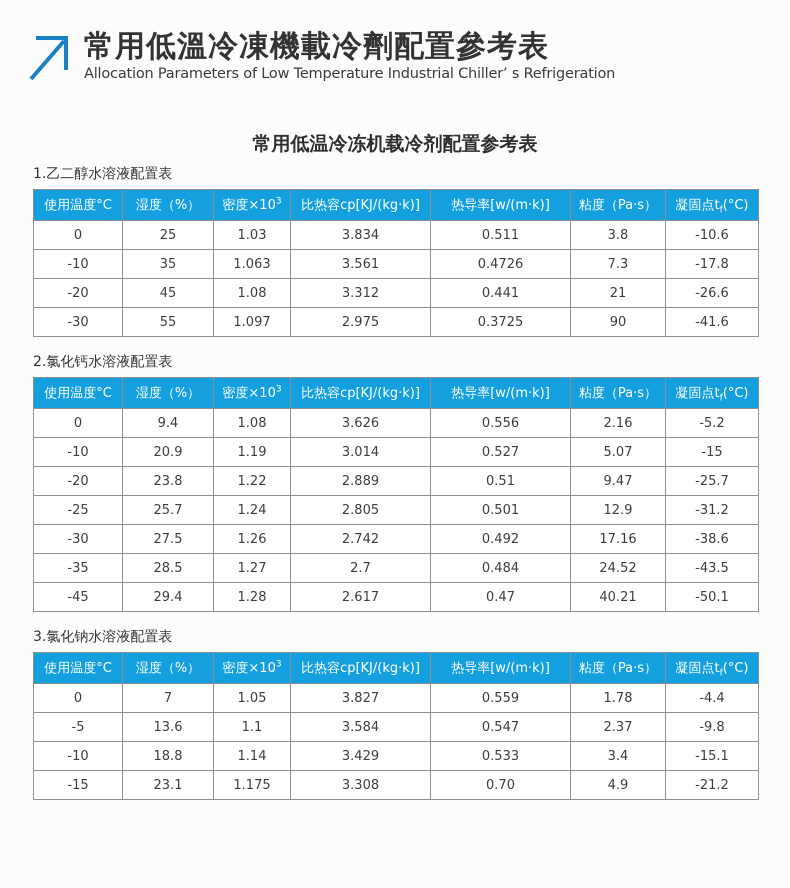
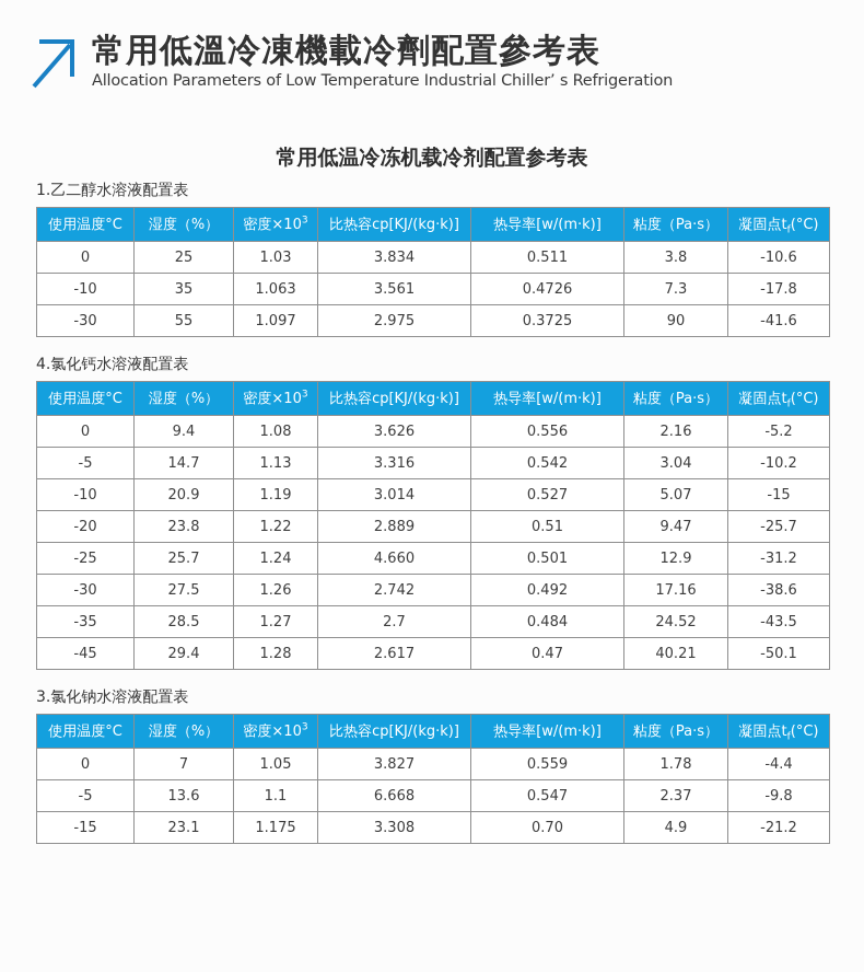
  常用低溫冷凍機載冷劑配置參考表
  Allocation Parameters of Low Temperature Industrial Chiller’ s Refrigeration
  常用低温冷冻机载冷剂配置参考表
  1.乙二醇水溶液配置表
  使用温度°C	湿度（%）	密度×103	比热容cp[KJ/(kg·k)]	热导率[w/(m·k)]	粘度（Pa·s）	凝固点tf(°C)
  0	25	1.03	3.834	0.511	3.8	-10.6
  -10	35	1.063	3.561	0.4726	7.3	-17.8
- -20	45	1.08	3.312	0.441	21	-26.6
  -30	55	1.097	2.975	0.3725	90	-41.6
- 2.氯化钙水溶液配置表
+ 4.氯化钙水溶液配置表
  使用温度°C	湿度（%）	密度×103	比热容cp[KJ/(kg·k)]	热导率[w/(m·k)]	粘度（Pa·s）	凝固点tf(°C)
  0	9.4	1.08	3.626	0.556	2.16	-5.2
+ -5	14.7	1.13	3.316	0.542	3.04	-10.2
  -10	20.9	1.19	3.014	0.527	5.07	-15
  -20	23.8	1.22	2.889	0.51	9.47	-25.7
- -25	25.7	1.24	2.805	0.501	12.9	-31.2
+ -25	25.7	1.24	4.660	0.501	12.9	-31.2
  -30	27.5	1.26	2.742	0.492	17.16	-38.6
  -35	28.5	1.27	2.7	0.484	24.52	-43.5
  -45	29.4	1.28	2.617	0.47	40.21	-50.1
  3.氯化钠水溶液配置表
  使用温度°C	湿度（%）	密度×103	比热容cp[KJ/(kg·k)]	热导率[w/(m·k)]	粘度（Pa·s）	凝固点tf(°C)
  0	7	1.05	3.827	0.559	1.78	-4.4
- -5	13.6	1.1	3.584	0.547	2.37	-9.8
+ -5	13.6	1.1	6.668	0.547	2.37	-9.8
- -10	18.8	1.14	3.429	0.533	3.4	-15.1
  -15	23.1	1.175	3.308	0.70	4.9	-21.2
